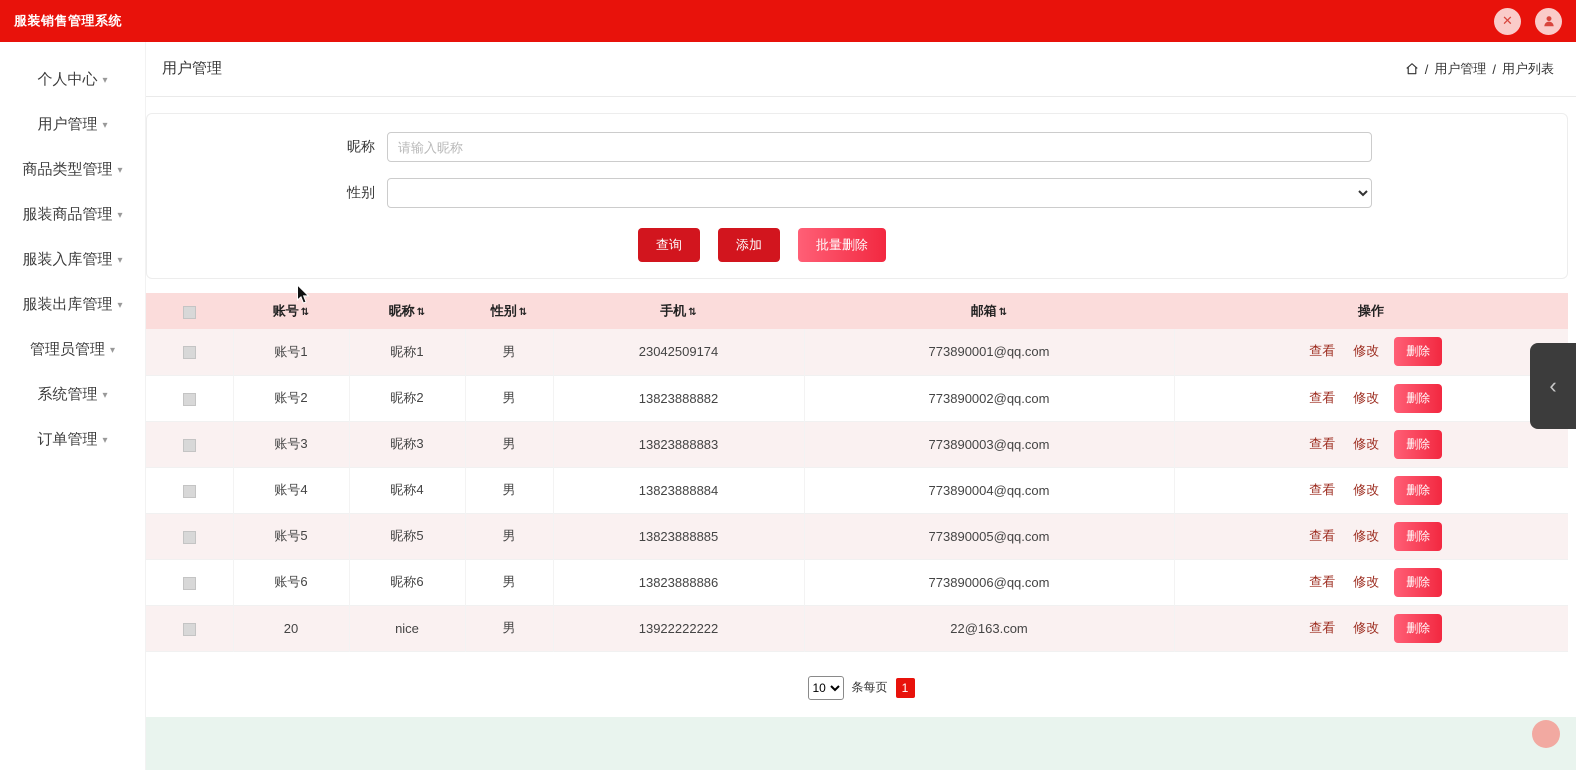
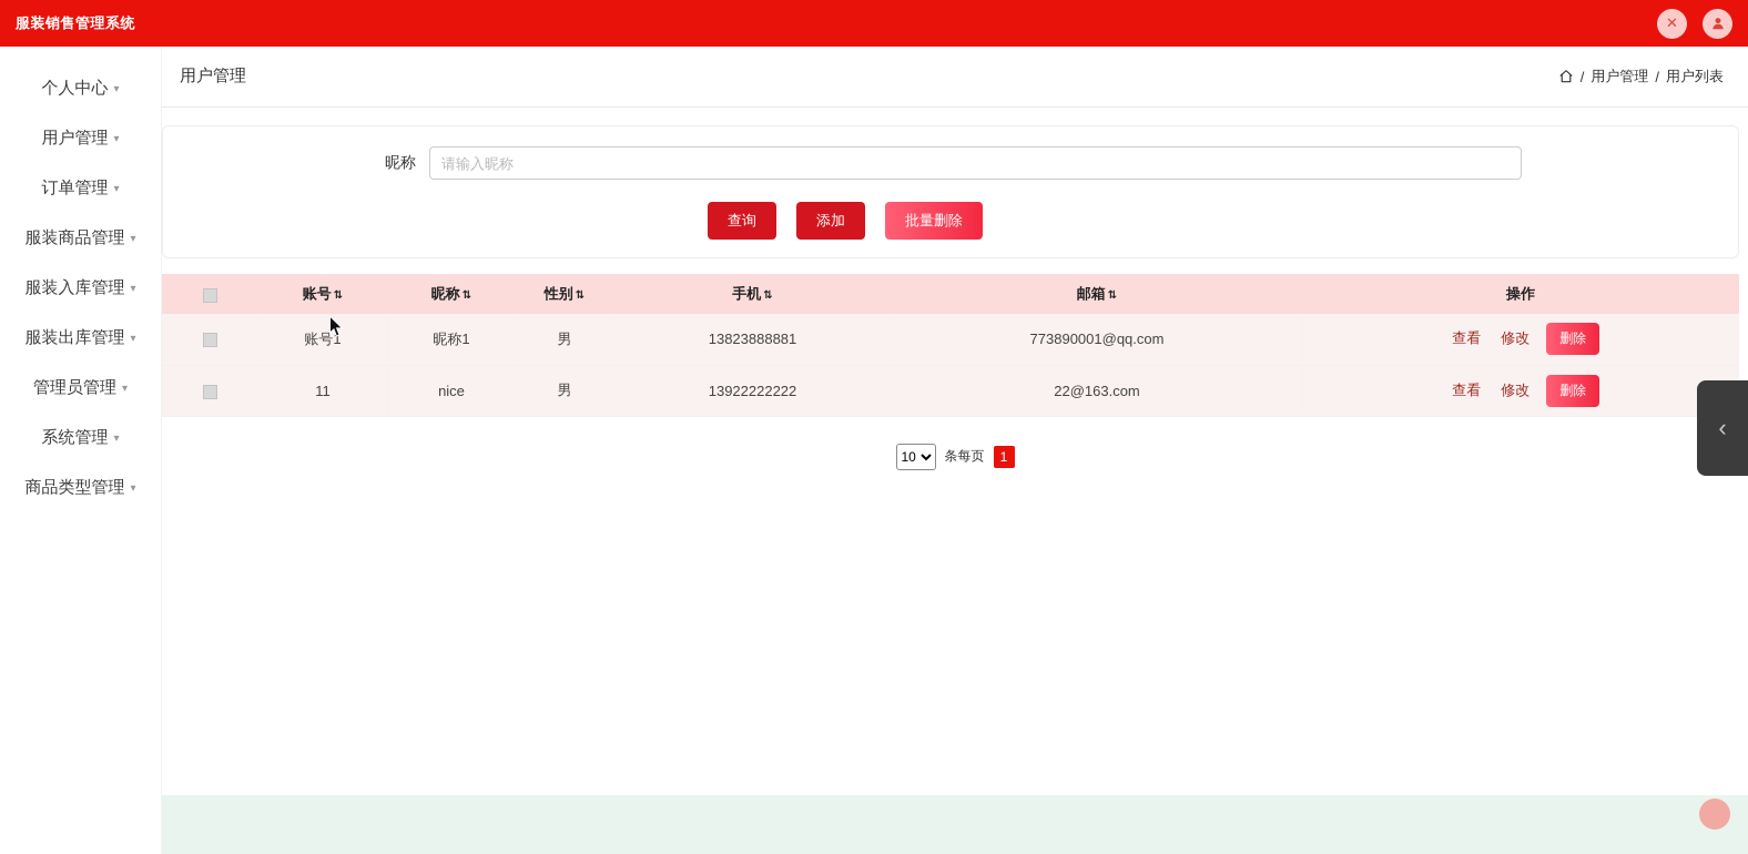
  服装销售管理系统
  ✕
  个人中心
  ▾
  用户管理
  ▾
- 商品类型管理
+ 订单管理
  ▾
  服装商品管理
  ▾
  服装入库管理
  ▾
  服装出库管理
  ▾
  管理员管理
  ▾
  系统管理
  ▾
- 订单管理
+ 商品类型管理
  ▾
  用户管理
  /
  用户管理
  /
  用户列表
  昵称
  请输入昵称
- 性别
  查询
  添加
  批量删除
  	账号 ⇅	昵称 ⇅	性别 ⇅	手机 ⇅	邮箱 ⇅	操作
- 	账号1	昵称1	男	23042509174	773890001@qq.com	查看 修改 删除
+ 	账号1	昵称1	男	13823888881	773890001@qq.com	查看 修改 删除
- 	账号2	昵称2	男	13823888882	773890002@qq.com	查看 修改 删除
- 	账号3	昵称3	男	13823888883	773890003@qq.com	查看 修改 删除
- 	账号4	昵称4	男	13823888884	773890004@qq.com	查看 修改 删除
- 	账号5	昵称5	男	13823888885	773890005@qq.com	查看 修改 删除
- 	账号6	昵称6	男	13823888886	773890006@qq.com	查看 修改 删除
- 	20	nice	男	13922222222	22@163.com	查看 修改 删除
+ 	11	nice	男	13922222222	22@163.com	查看 修改 删除
  10
  条每页
  1
  ‹
